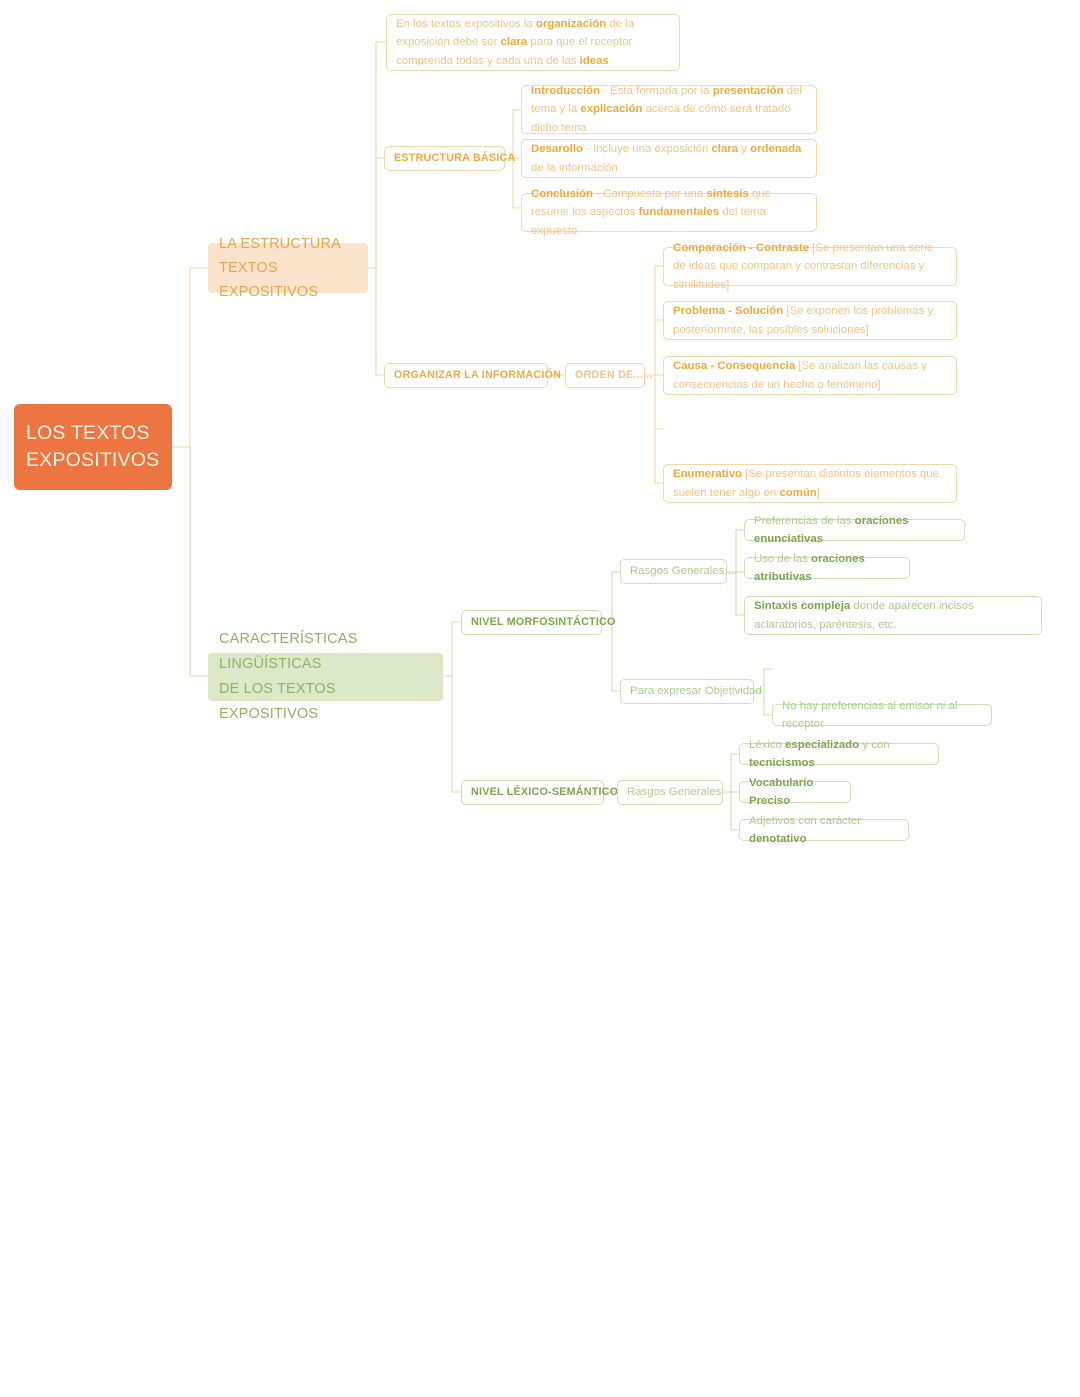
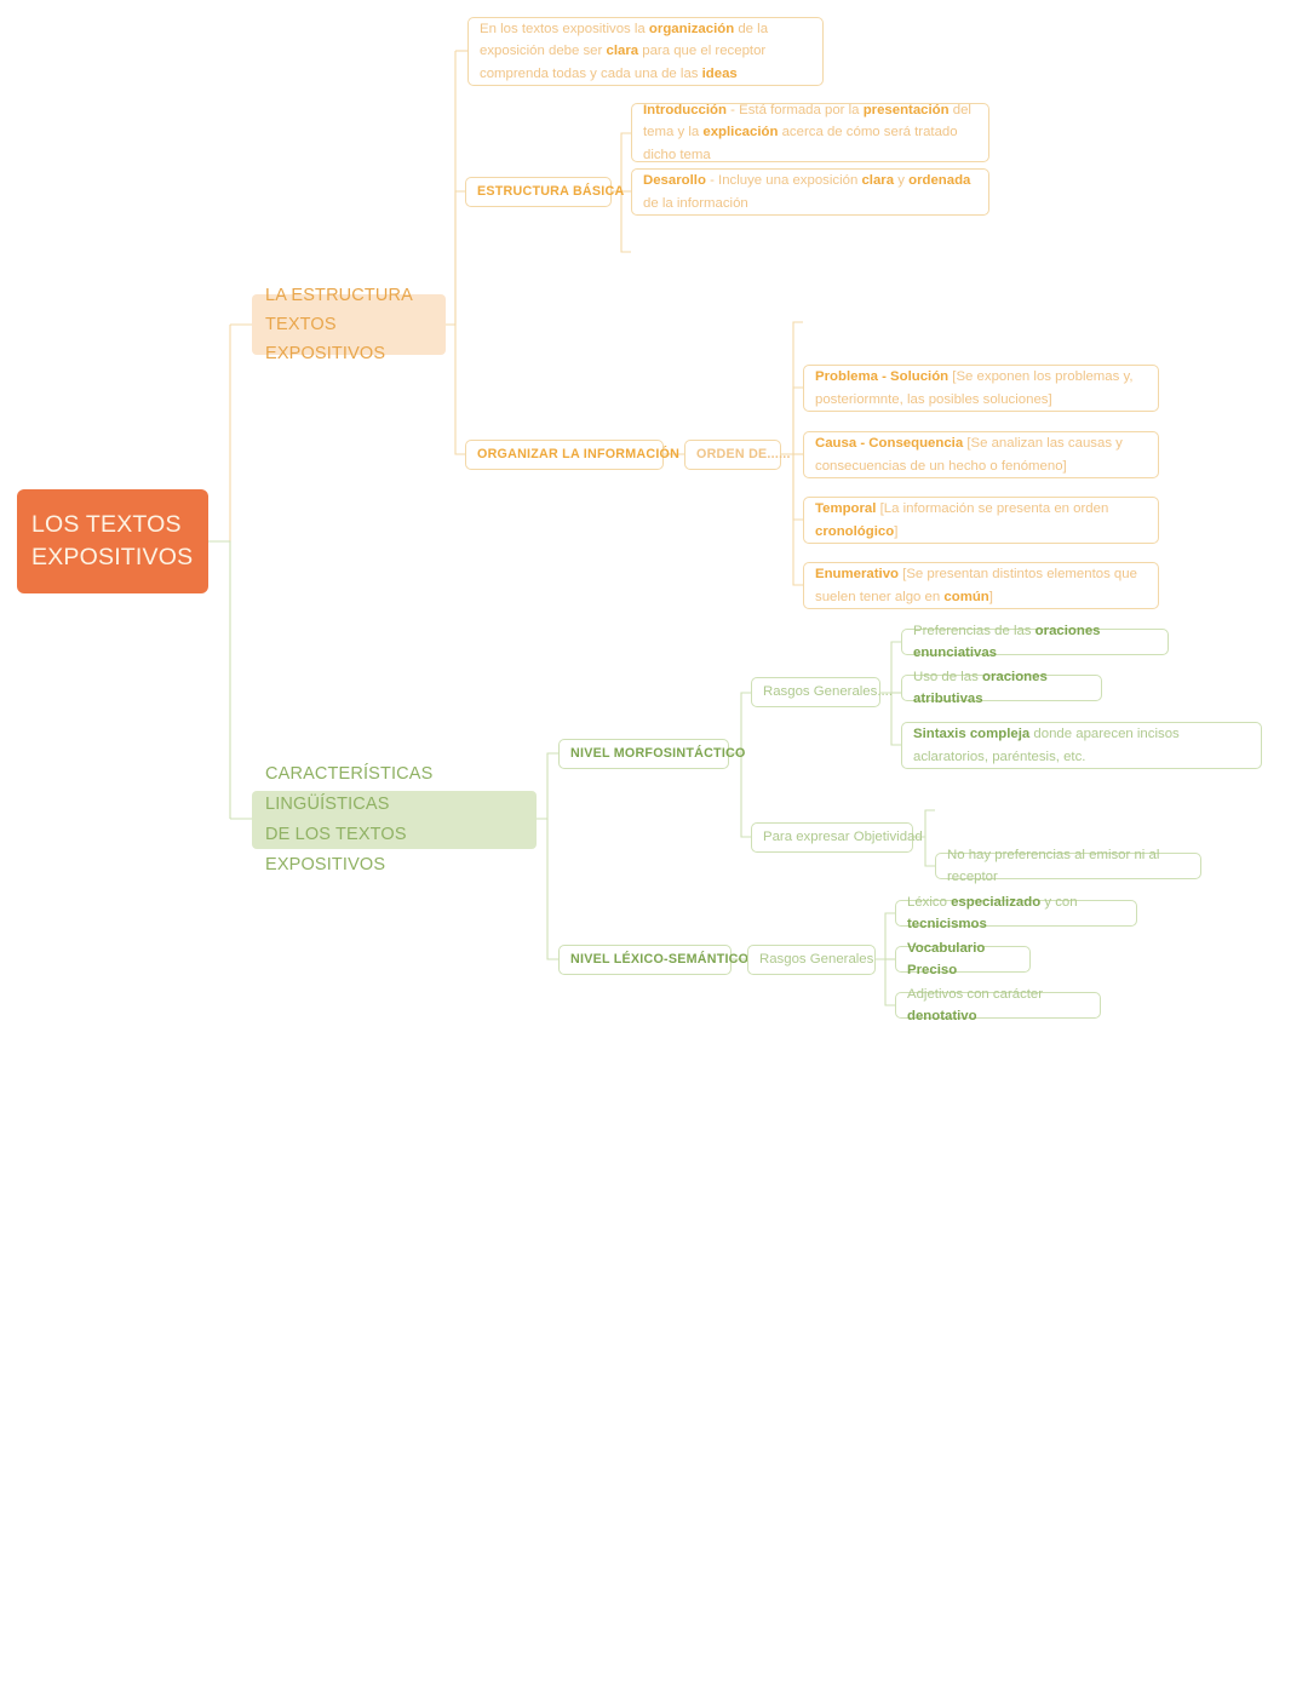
  LOS TEXTOS
  EXPOSITIVOS
  LA ESTRUCTURA
  TEXTOS EXPOSITIVOS
  En los textos expositivos la organización de la exposición debe ser clara para que el receptor comprenda todas y cada una de las ideas
  ESTRUCTURA BÁSICA
  Introducción - Está formada por la presentación del tema y la explicación acerca de cómo será tratado dicho tema
  Desarollo - Incluye una exposición clara y ordenada de la información
- Conclusión - Compuesta por una síntesis que resume los aspectos fundamentales del tema expuesto
  ORGANIZAR LA INFORMACIÓN
  ORDEN DE......
- Comparación - Contraste [Se presentan una serie de ideas que comparan y contrastan diferencias y similitudes]
  Problema - Solución [Se exponen los problemas y, posteriormnte, las posibles soluciones]
  Causa - Consequencia [Se analizan las causas y consecuencias de un hecho o fenómeno]
+ Temporal [La información se presenta en orden cronológico]
  Enumerativo [Se presentan distintos elementos que suelen tener algo en común]
  CARACTERÍSTICAS LINGÜÍSTICAS
  DE LOS TEXTOS EXPOSITIVOS
  NIVEL MORFOSINTÁCTICO
  Rasgos Generales....
  Preferencias de las oraciones enunciativas
  Uso de las oraciones atributivas
  Sintaxis compleja donde aparecen incisos aclaratorios, paréntesis, etc.
  Para expresar Objetividad
  No hay preferencias al emisor ni al receptor
  NIVEL LÉXICO-SEMÁNTICO
  Rasgos Generales
  Léxico especializado y con tecnicismos
  Vocabulario Preciso
  Adjetivos con carácter denotativo
